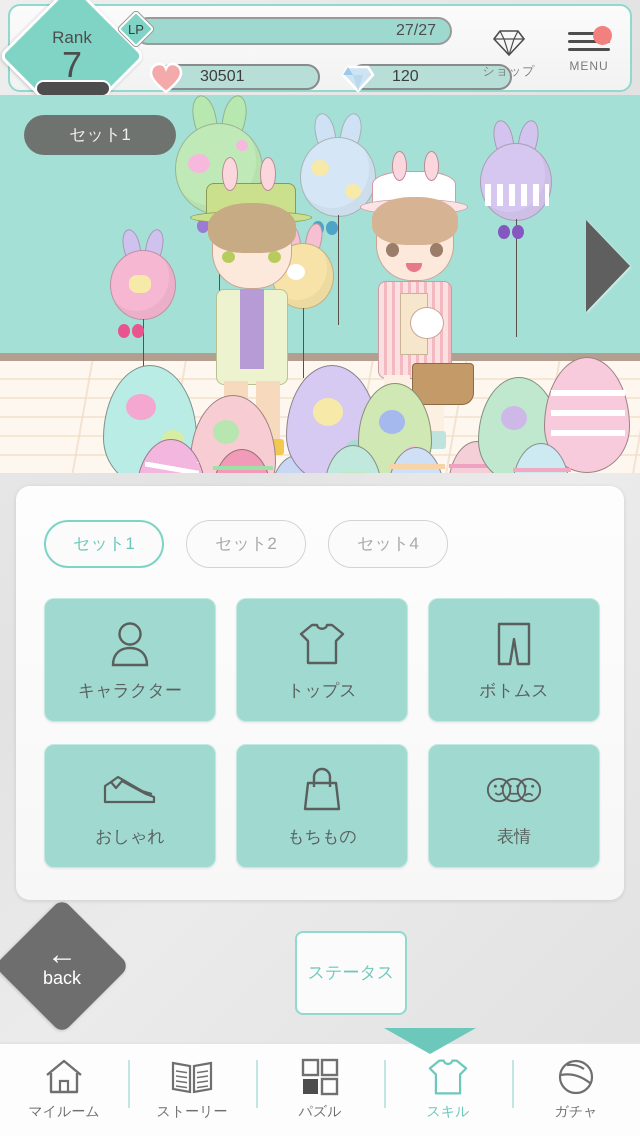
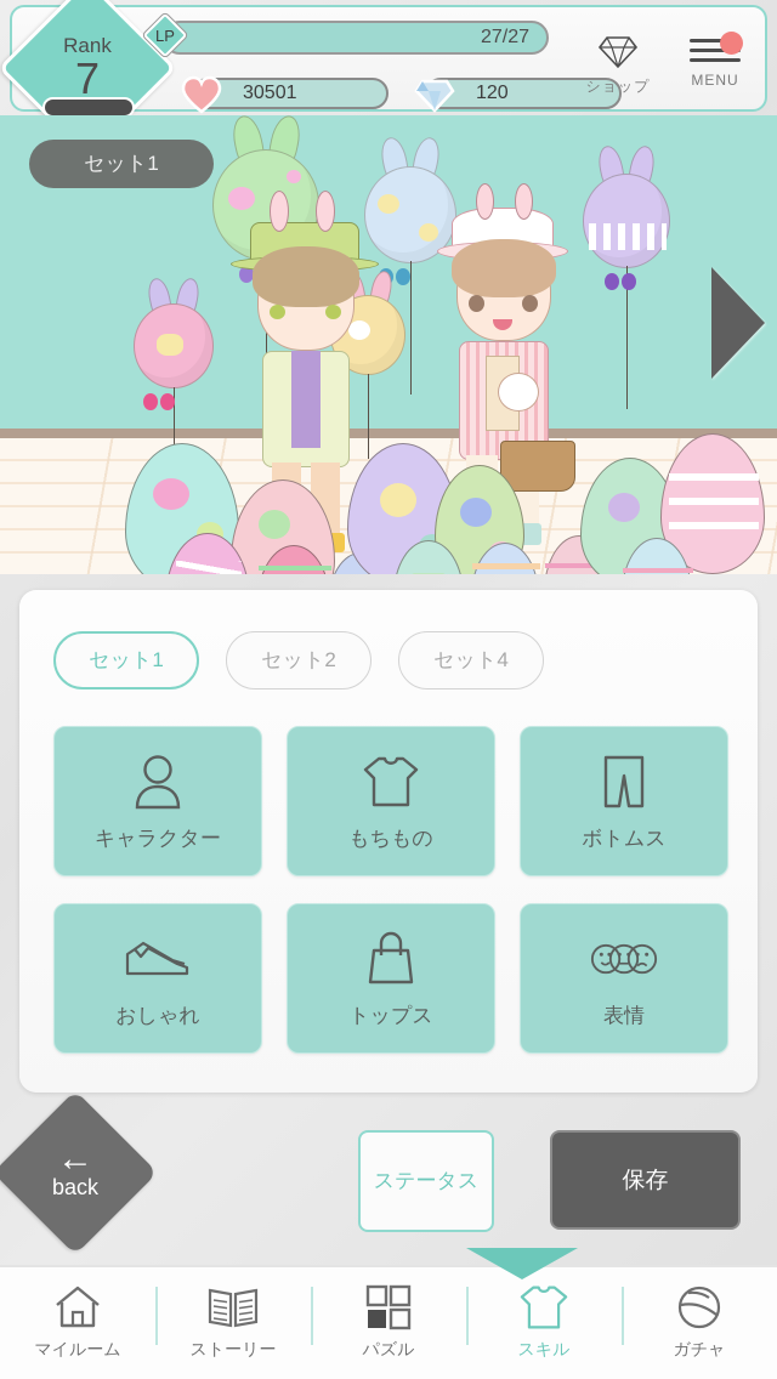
  Rank
  7
  27/27
  LP
  30501
  120
  ショップ
  MENU
  セット1
  セット1
  セット2
  セット4
  キャラクター
- トップス
+ もちもの
  ボトムス
  おしゃれ
- もちもの
+ トップス
  表情
  ←
  back
  ステータス
+ 保存
  マイルーム
  ストーリー
  パズル
  スキル
  ガチャ
